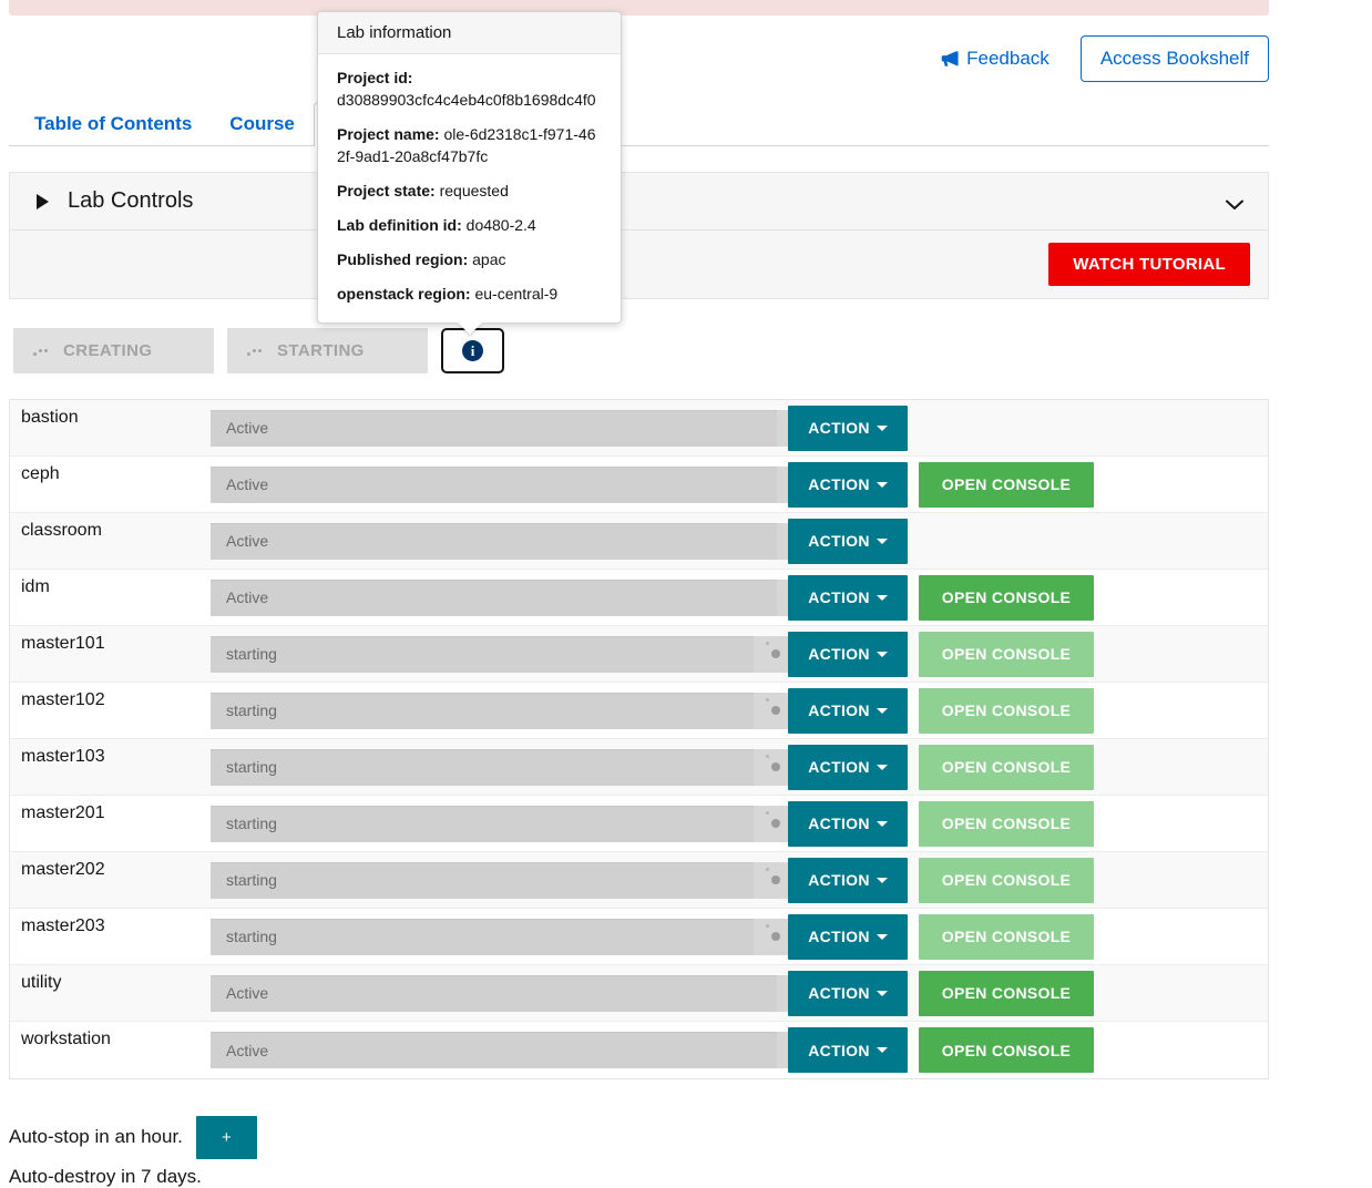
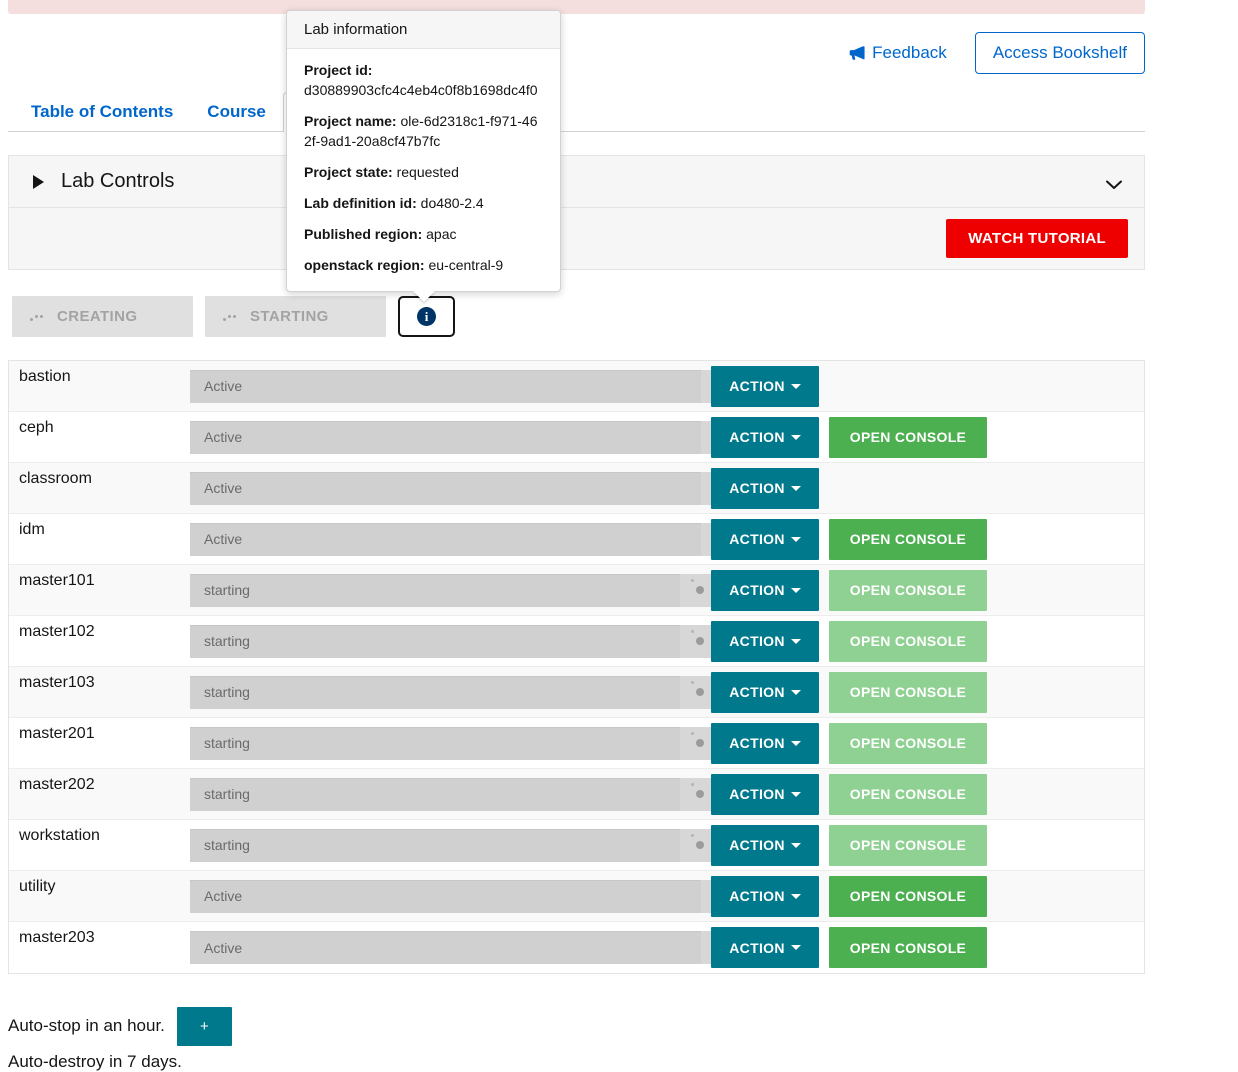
  Feedback
  Access Bookshelf
  Table of Contents
  Course
  Lab Controls
  WATCH TUTORIAL
  CREATING
  STARTING
  i
  Lab information
  Project id:
  d30889903cfc4c4eb4c0f8b1698dc4f0
  Project name: ole-6d2318c1-f971-462f-9ad1-20a8cf47b7fc
  Project state: requested
  Lab definition id: do480-2.4
  Published region: apac
  openstack region: eu-central-9
  bastion
  Active
  ACTION
  ceph
  Active
  ACTION
  OPEN CONSOLE
  classroom
  Active
  ACTION
  idm
  Active
  ACTION
  OPEN CONSOLE
  master101
  starting
  ACTION
  OPEN CONSOLE
  master102
  starting
  ACTION
  OPEN CONSOLE
  master103
  starting
  ACTION
  OPEN CONSOLE
  master201
  starting
  ACTION
  OPEN CONSOLE
  master202
  starting
  ACTION
  OPEN CONSOLE
- master203
+ workstation
  starting
  ACTION
  OPEN CONSOLE
  utility
  Active
  ACTION
  OPEN CONSOLE
- workstation
+ master203
  Active
  ACTION
  OPEN CONSOLE
  Auto-stop in an hour.
  +
  Auto-destroy in 7 days.
